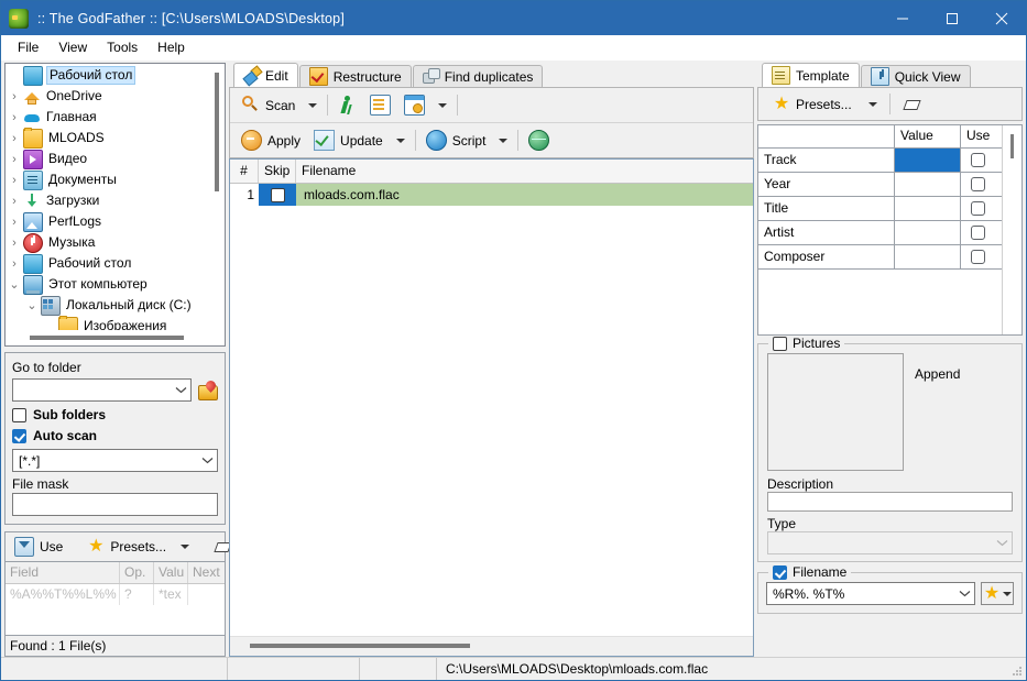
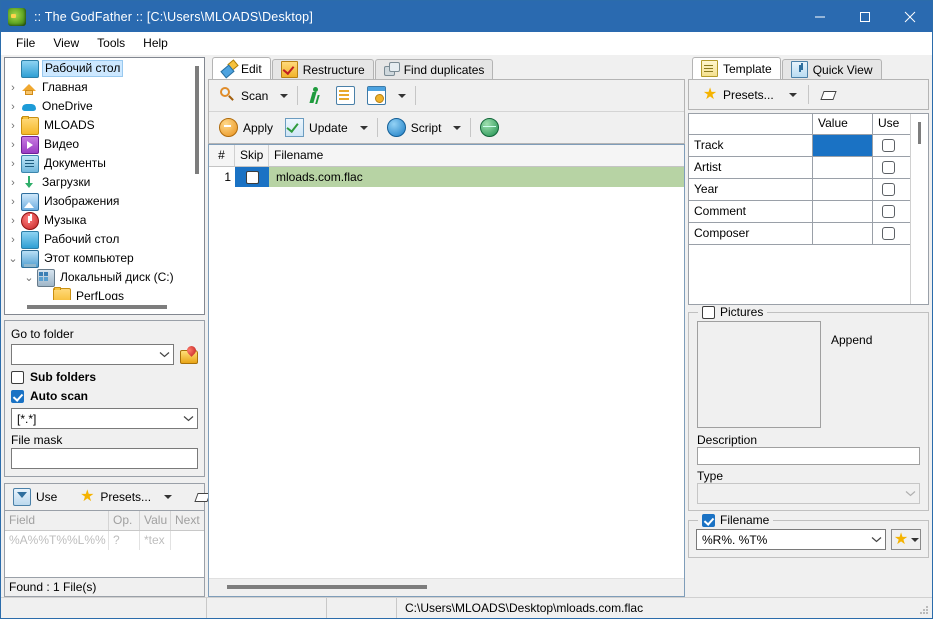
  :: The GodFather :: [C:\Users\MLOADS\Desktop]
  File
  View
  Tools
  Help
  Рабочий стол
  ›
- OneDrive
+ Главная
  ›
- Главная
+ OneDrive
  ›
  MLOADS
  ›
  Видео
  ›
  Документы
  ›
  Загрузки
  ›
- PerfLogs
+ Изображения
  ›
  Музыка
  ›
  Рабочий стол
  ⌄
  Этот компьютер
  ⌄
  Локальный диск (C:)
- Изображения
+ PerfLogs
  Go to folder
  Sub folders
  Auto scan
  [*.*]
  File mask
  Use
  ★
  Presets...
  Field
  Op.
  Valu
  Next
  %A%%T%%L%%
  ?
  *tex
  Found : 1 File(s)
  Edit
  Restructure
  Find duplicates
  Scan
  Apply
  Update
  Script
  #
  Skip
  Filename
  1
  mloads.com.flac
  Template
  Quick View
  ★
  Presets...
  Value
  Use
  Track
- Year
+ Artist
- Title
- Artist
+ Year
+ Comment
  Composer
  Pictures
  Append
  Description
  Type
  Filename
  %R%. %T%
  ★
  C:\Users\MLOADS\Desktop\mloads.com.flac
